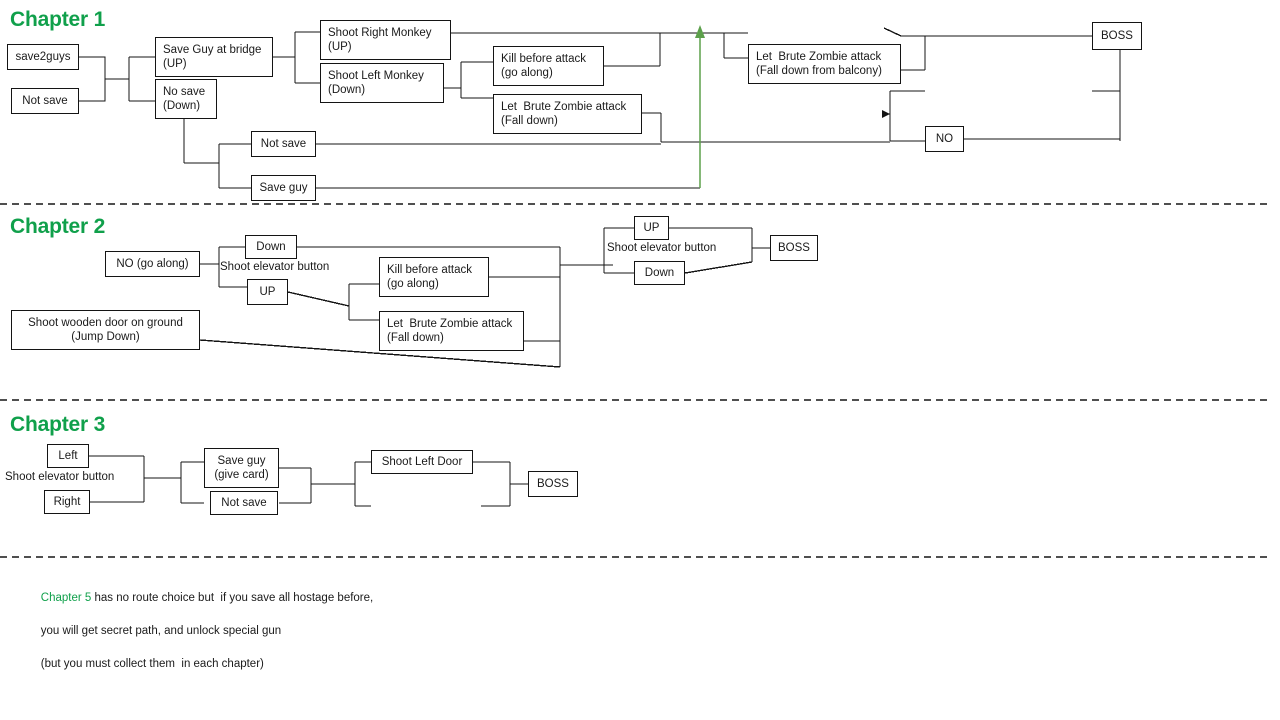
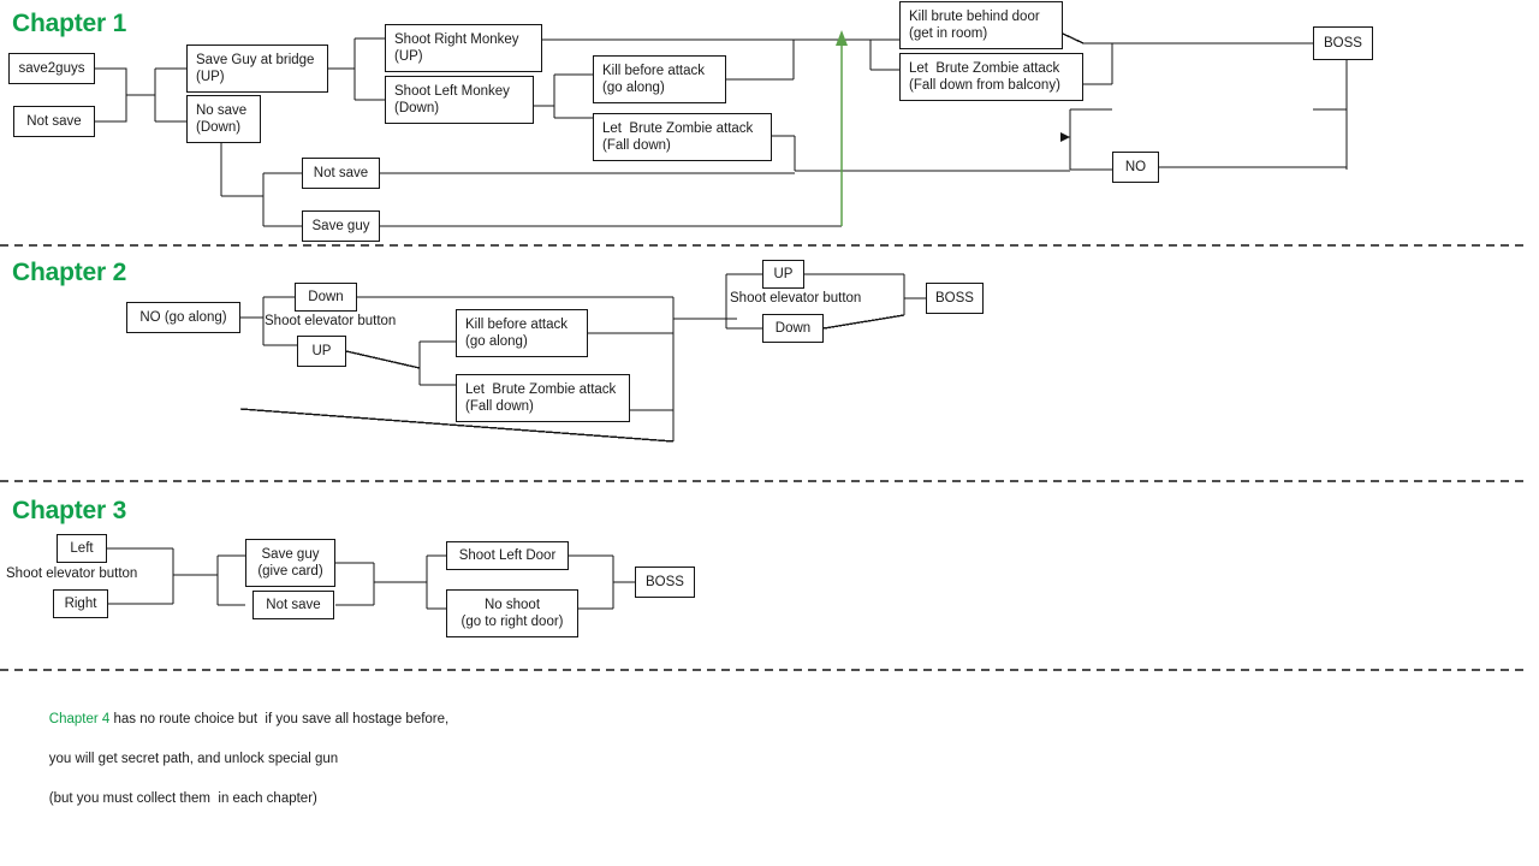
  Chapter 1
  save2guys
  Not save
  Save Guy at bridge
  (UP)
  No save
  (Down)
  Shoot Right Monkey
  (UP)
  Shoot Left Monkey
  (Down)
  Kill before attack
  (go along)
  Let Brute Zombie attack
  (Fall down)
  Not save
  Save guy
+ Kill brute behind door
+ (get in room)
  Let Brute Zombie attack
  (Fall down from balcony)
  NO
  BOSS
  Chapter 2
  NO (go along)
  Shoot elevator button
  Down
  UP
  Kill before attack
  (go along)
  Let Brute Zombie attack
  (Fall down)
- Shoot wooden door on ground
- (Jump Down)
  Shoot elevator button
  UP
  Down
  BOSS
  Chapter 3
  Left
  Shoot elevator button
  Right
  Save guy
  (give card)
  Not save
  Shoot Left Door
+ No shoot
+ (go to right door)
  BOSS
- Chapter 5 has no route choice but if you save all hostage before,
+ Chapter 4 has no route choice but if you save all hostage before,
  you will get secret path, and unlock special gun
  (but you must collect them in each chapter)
